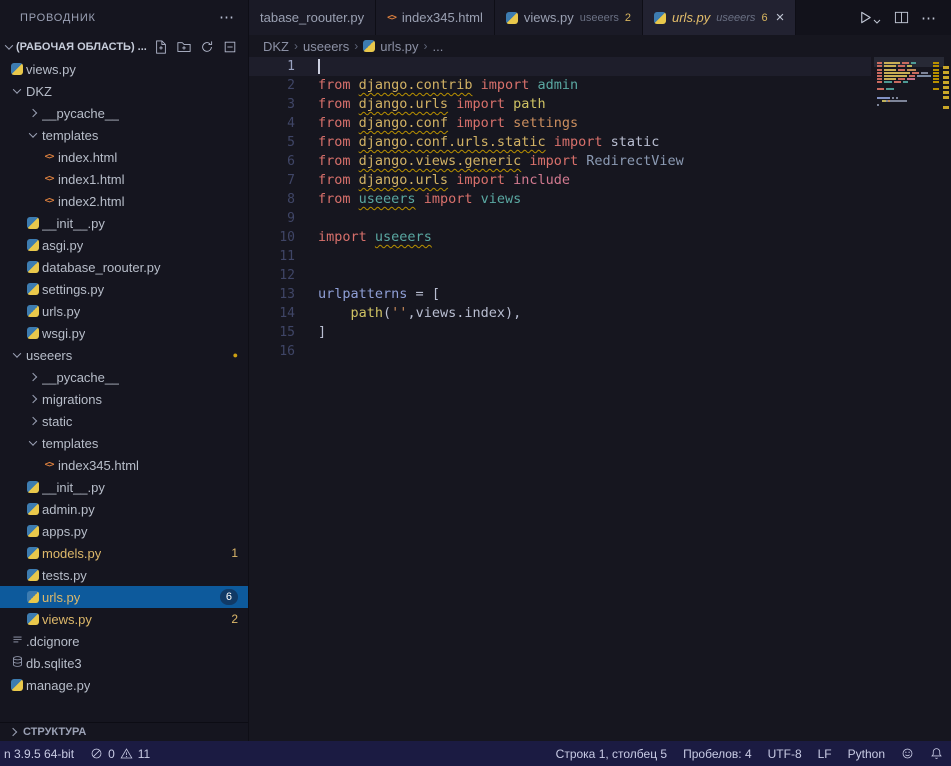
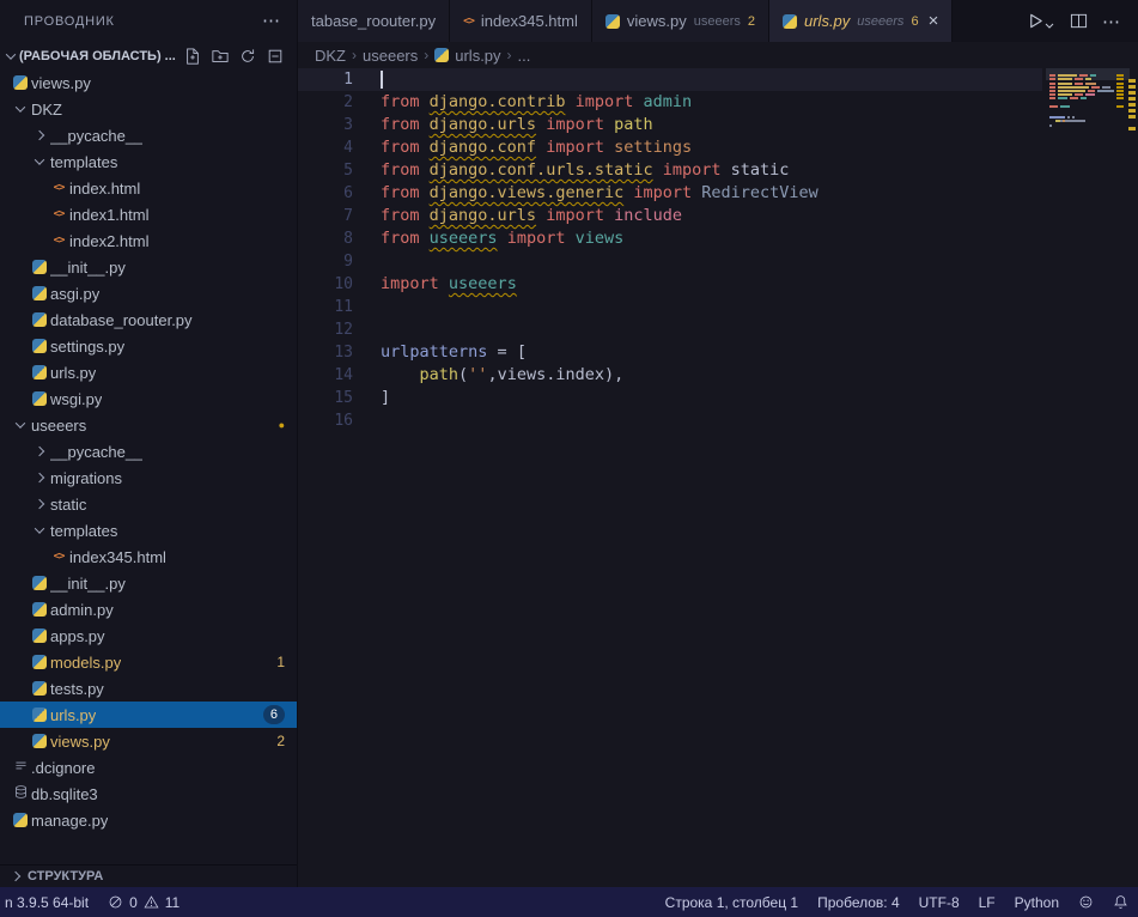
  ПРОВОДНИК
  ⋯
  (РАБОЧАЯ ОБЛАСТЬ) ...
  views.py
  DKZ
  __pycache__
  templates
  <>
  index.html
  <>
  index1.html
  <>
  index2.html
  __init__.py
  asgi.py
  database_roouter.py
  settings.py
  urls.py
  wsgi.py
  useeers
  ●
  __pycache__
  migrations
  static
  templates
  <>
  index345.html
  __init__.py
  admin.py
  apps.py
  models.py
  1
  tests.py
  urls.py
  6
  views.py
  2
  .dcignore
  db.sqlite3
  manage.py
  СТРУКТУРА
  tabase_roouter.py
  <>
  index345.html
  views.py
  useeers
  2
  urls.py
  useeers
  6
  ×
  ⋯
  DKZ
  ›
  useeers
  ›
  urls.py
  ›
  ...
  1
  2
  from django.contrib import admin
  3
  from django.urls import path
  4
  from django.conf import settings
  5
  from django.conf.urls.static import static
  6
  from django.views.generic import RedirectView
  7
  from django.urls import include
  8
  from useeers import views
  9
  10
  import useeers
  11
  12
  13
  urlpatterns = [
  14
  path('',views.index),
  15
  ]
  16
  n 3.9.5 64-bit
  0
  11
- Строка 1, столбец 5
+ Строка 1, столбец 1
  Пробелов: 4
  UTF-8
  LF
  Python
